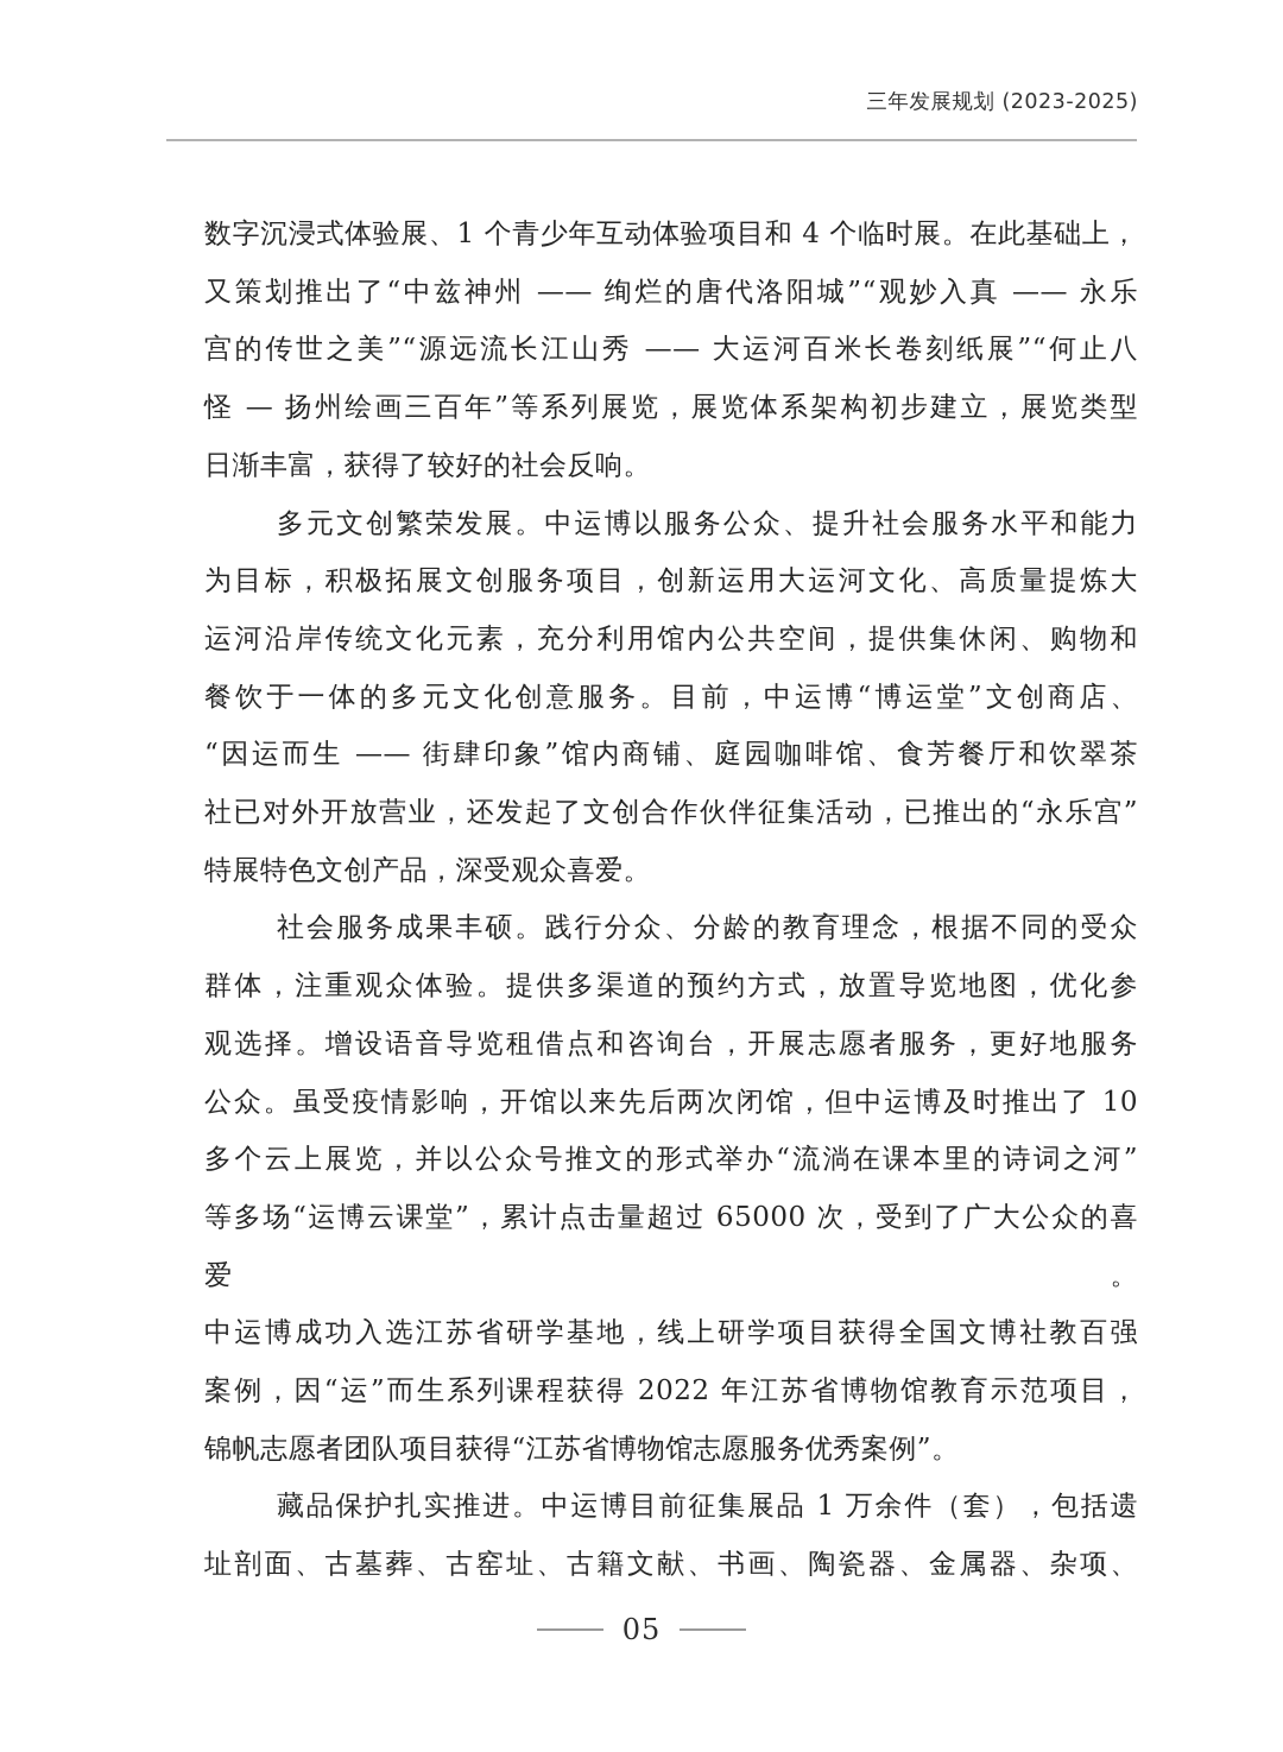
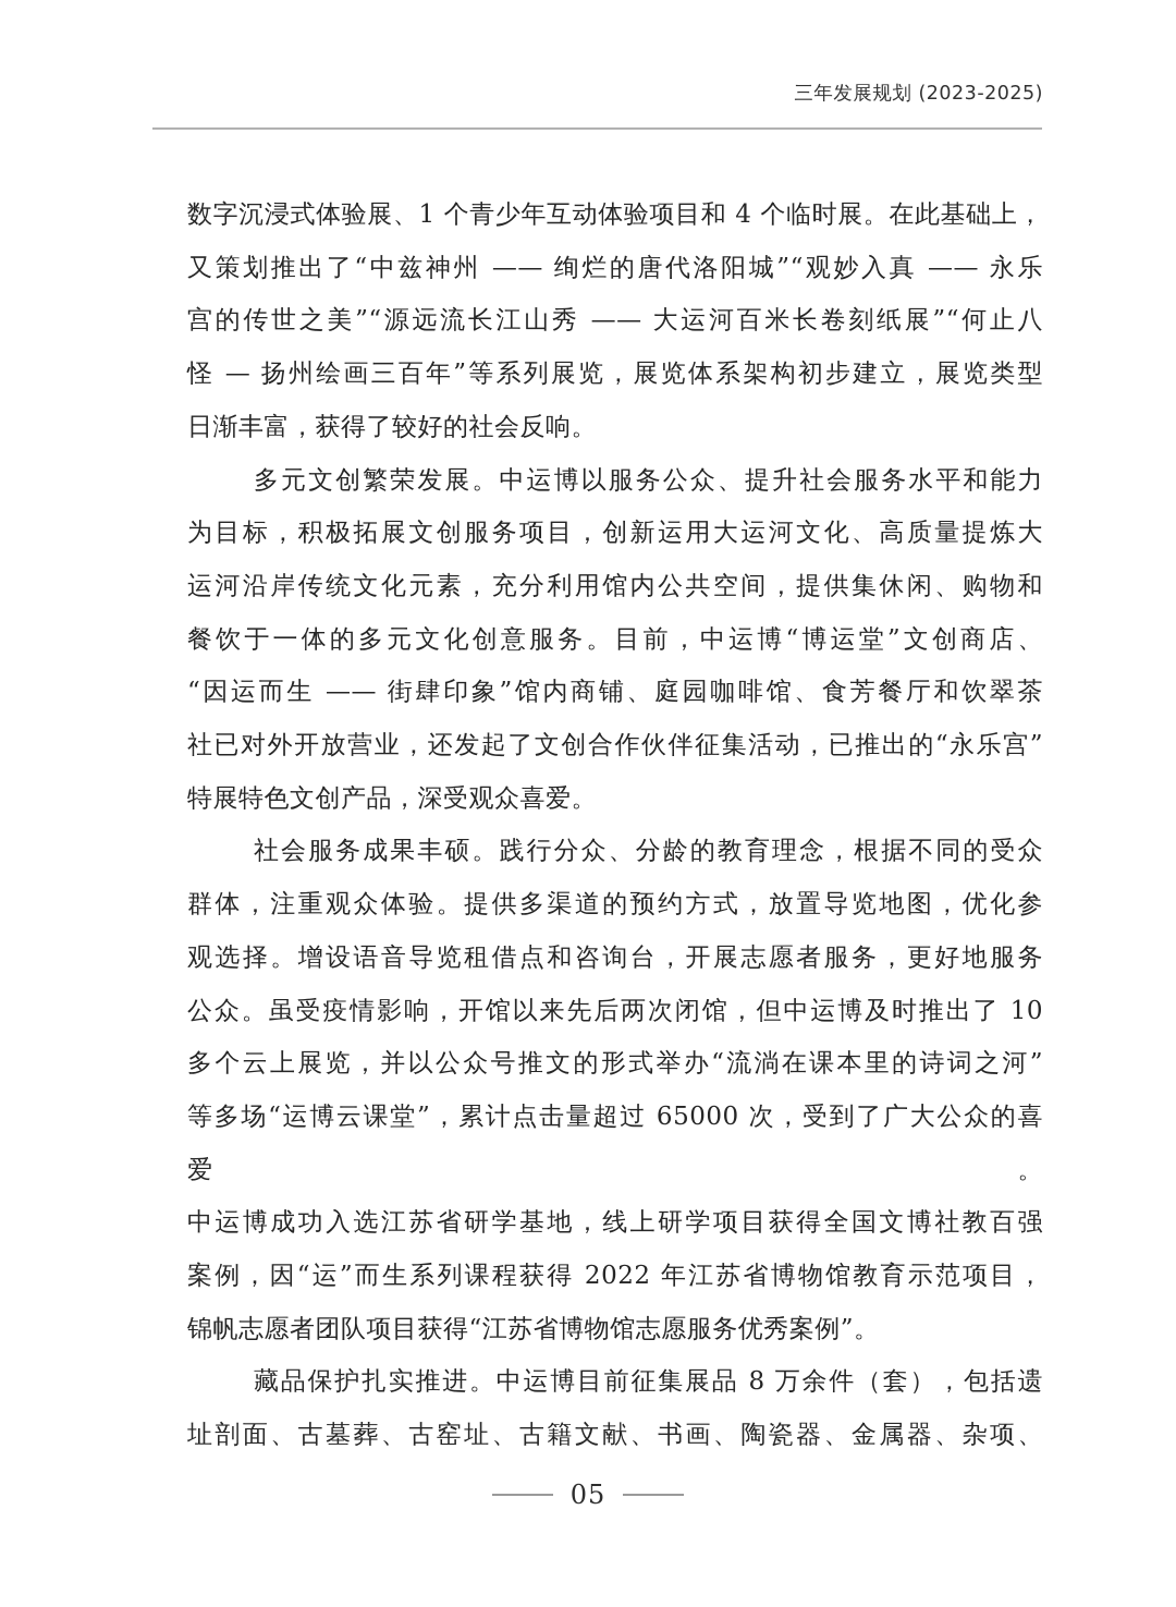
  三年发展规划 (2023-2025)
  数字沉浸式体验展、1 个青少年互动体验项目和 4 个临时展。在此基础上，
  又策划推出了“中兹神州 —— 绚烂的唐代洛阳城”“观妙入真 —— 永乐
  宫的传世之美”“源远流长江山秀 —— 大运河百米长卷刻纸展”“何止八
  怪 — 扬州绘画三百年”等系列展览，展览体系架构初步建立，展览类型
  日渐丰富，获得了较好的社会反响。
  多元文创繁荣发展。中运博以服务公众、提升社会服务水平和能力
  为目标，积极拓展文创服务项目，创新运用大运河文化、高质量提炼大
  运河沿岸传统文化元素，充分利用馆内公共空间，提供集休闲、购物和
  餐饮于一体的多元文化创意服务。目前，中运博“博运堂”文创商店、
  “因运而生 —— 街肆印象”馆内商铺、庭园咖啡馆、食芳餐厅和饮翠茶
  社已对外开放营业，还发起了文创合作伙伴征集活动，已推出的“永乐宫”
  特展特色文创产品，深受观众喜爱。
  社会服务成果丰硕。践行分众、分龄的教育理念，根据不同的受众
  群体，注重观众体验。提供多渠道的预约方式，放置导览地图，优化参
  观选择。增设语音导览租借点和咨询台，开展志愿者服务，更好地服务
  公众。虽受疫情影响，开馆以来先后两次闭馆，但中运博及时推出了 10
  多个云上展览，并以公众号推文的形式举办“流淌在课本里的诗词之河”
  等多场“运博云课堂”，累计点击量超过 65000 次，受到了广大公众的喜爱。
  中运博成功入选江苏省研学基地，线上研学项目获得全国文博社教百强
  案例，因“运”而生系列课程获得 2022 年江苏省博物馆教育示范项目，
  锦帆志愿者团队项目获得“江苏省博物馆志愿服务优秀案例”。
- 藏品保护扎实推进。中运博目前征集展品 1 万余件（套），包括遗
+ 藏品保护扎实推进。中运博目前征集展品 8 万余件（套），包括遗
  址剖面、古墓葬、古窑址、古籍文献、书画、陶瓷器、金属器、杂项、
  05
